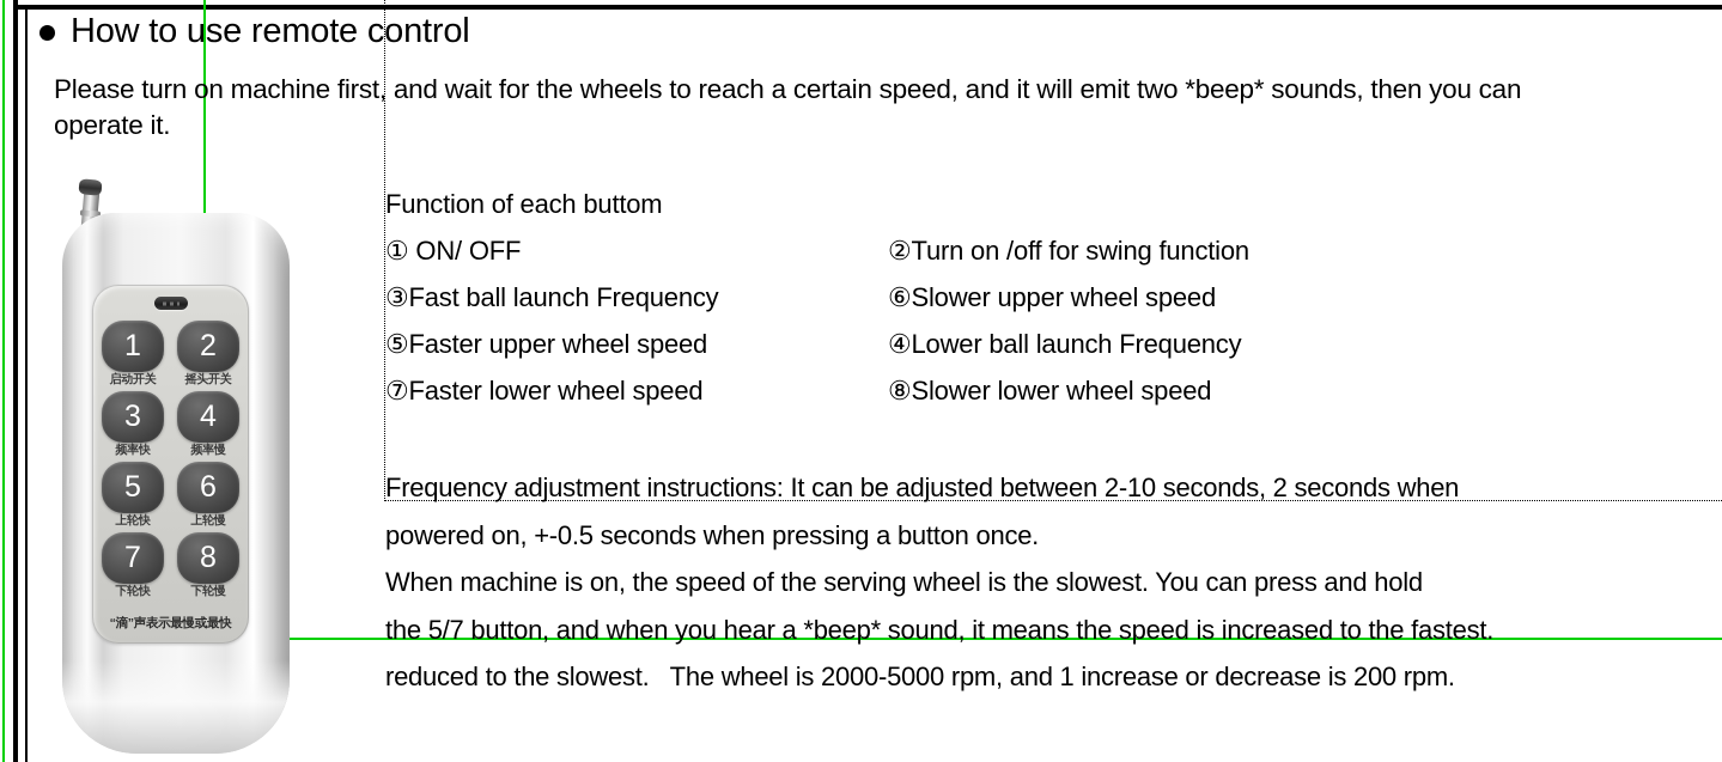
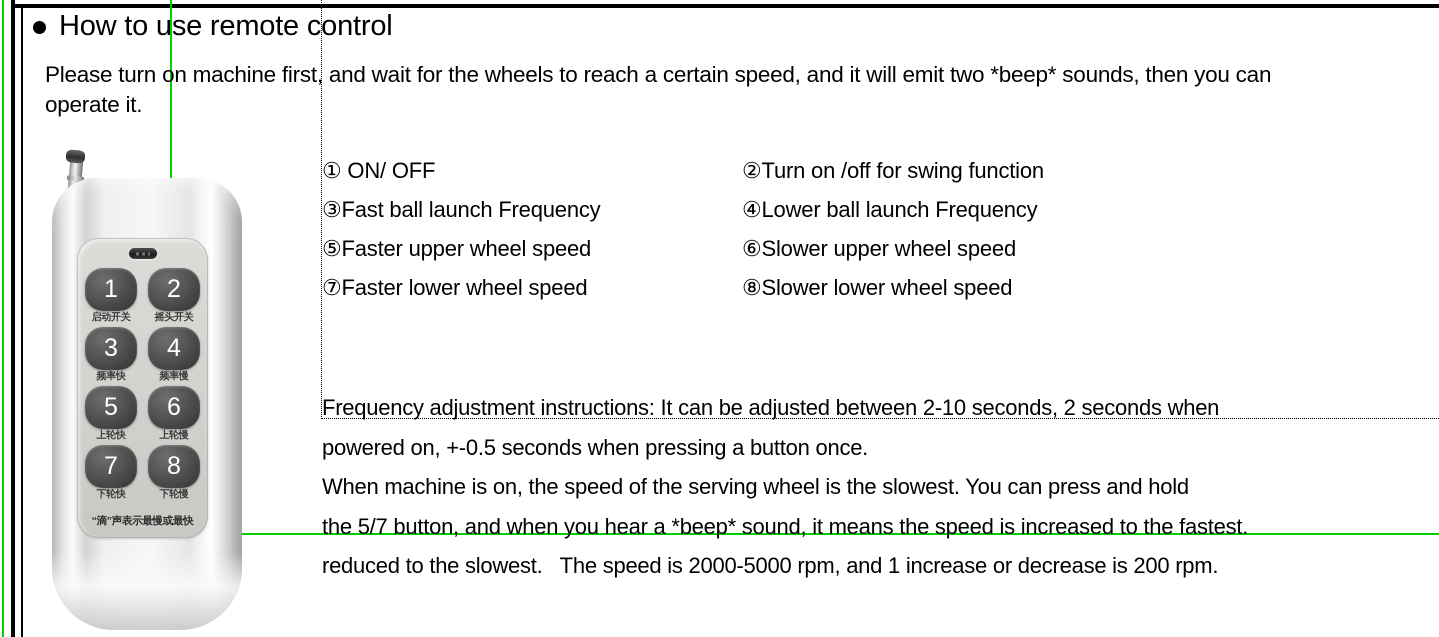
  How to use remote control
  Please turn on machine first, and wait for the wheels to reach a certain speed, and it will emit two *beep* sounds, then you can operate it.
- Function of each buttom
  ① ON/ OFF
  ②Turn on /off for swing function
  ③Fast ball launch Frequency
- ⑥Slower upper wheel speed
+ ④Lower ball launch Frequency
  ⑤Faster upper wheel speed
- ④Lower ball launch Frequency
+ ⑥Slower upper wheel speed
  ⑦Faster lower wheel speed
  ⑧Slower lower wheel speed
  Frequency adjustment instructions: It can be adjusted between 2-10 seconds, 2 seconds when
  powered on, +-0.5 seconds when pressing a button once.
  When machine is on, the speed of the serving wheel is the slowest. You can press and hold
  the 5/7 button, and when you hear a *beep* sound, it means the speed is increased to the fastest.
- reduced to the slowest. The wheel is 2000-5000 rpm, and 1 increase or decrease is 200 rpm.
+ reduced to the slowest. The speed is 2000-5000 rpm, and 1 increase or decrease is 200 rpm.
  1
  2
  启动开关
  摇头开关
  3
  4
  频率快
  频率慢
  5
  6
  上轮快
  上轮慢
  7
  8
  下轮快
  下轮慢
  “滴”声表示最慢或最快
